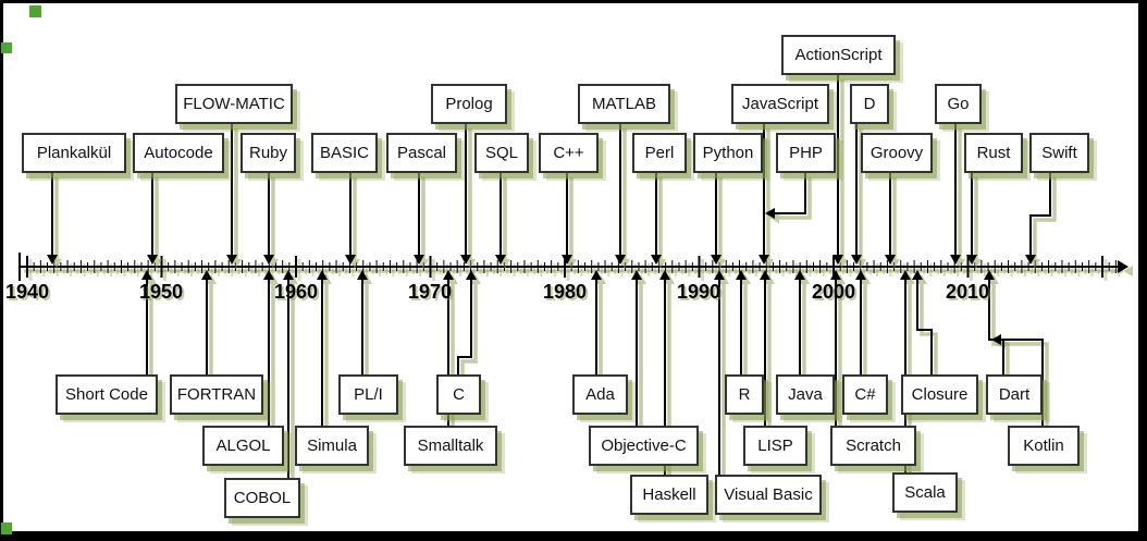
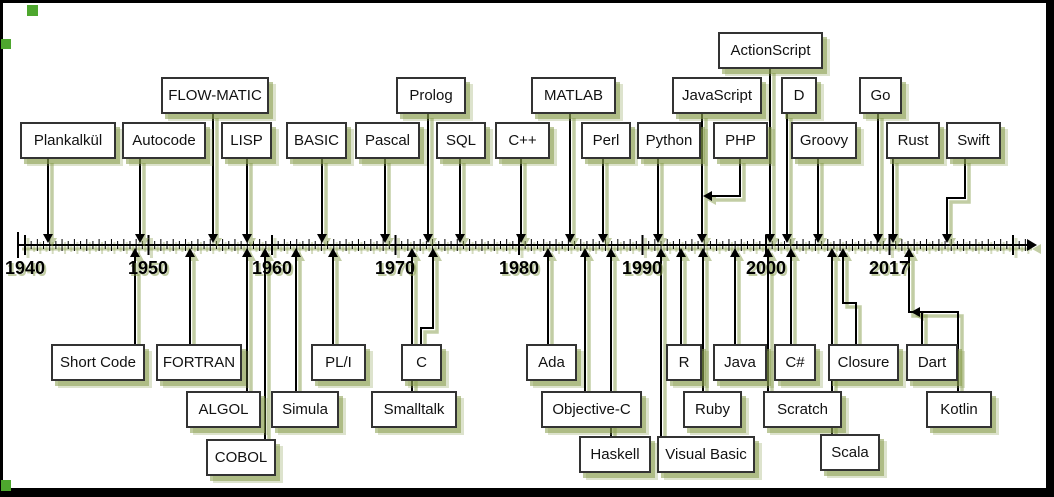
  Plankalkül
  Autocode
  FLOW-MATIC
- Ruby
+ LISP
  BASIC
  Pascal
  Prolog
  SQL
  C++
  MATLAB
  Perl
  Python
  JavaScript
  PHP
  ActionScript
  D
  Groovy
  Go
  Rust
  Swift
  Short Code
  FORTRAN
  ALGOL
  COBOL
  Simula
  PL/I
  Smalltalk
  C
  Ada
  Objective-C
  Haskell
  Visual Basic
  R
- LISP
+ Ruby
  Java
  C#
  Scratch
  Closure
  Scala
  Dart
  Kotlin
  1940
  1950
  1960
  1970
  1980
  1990
  2000
- 2010
+ 2017
